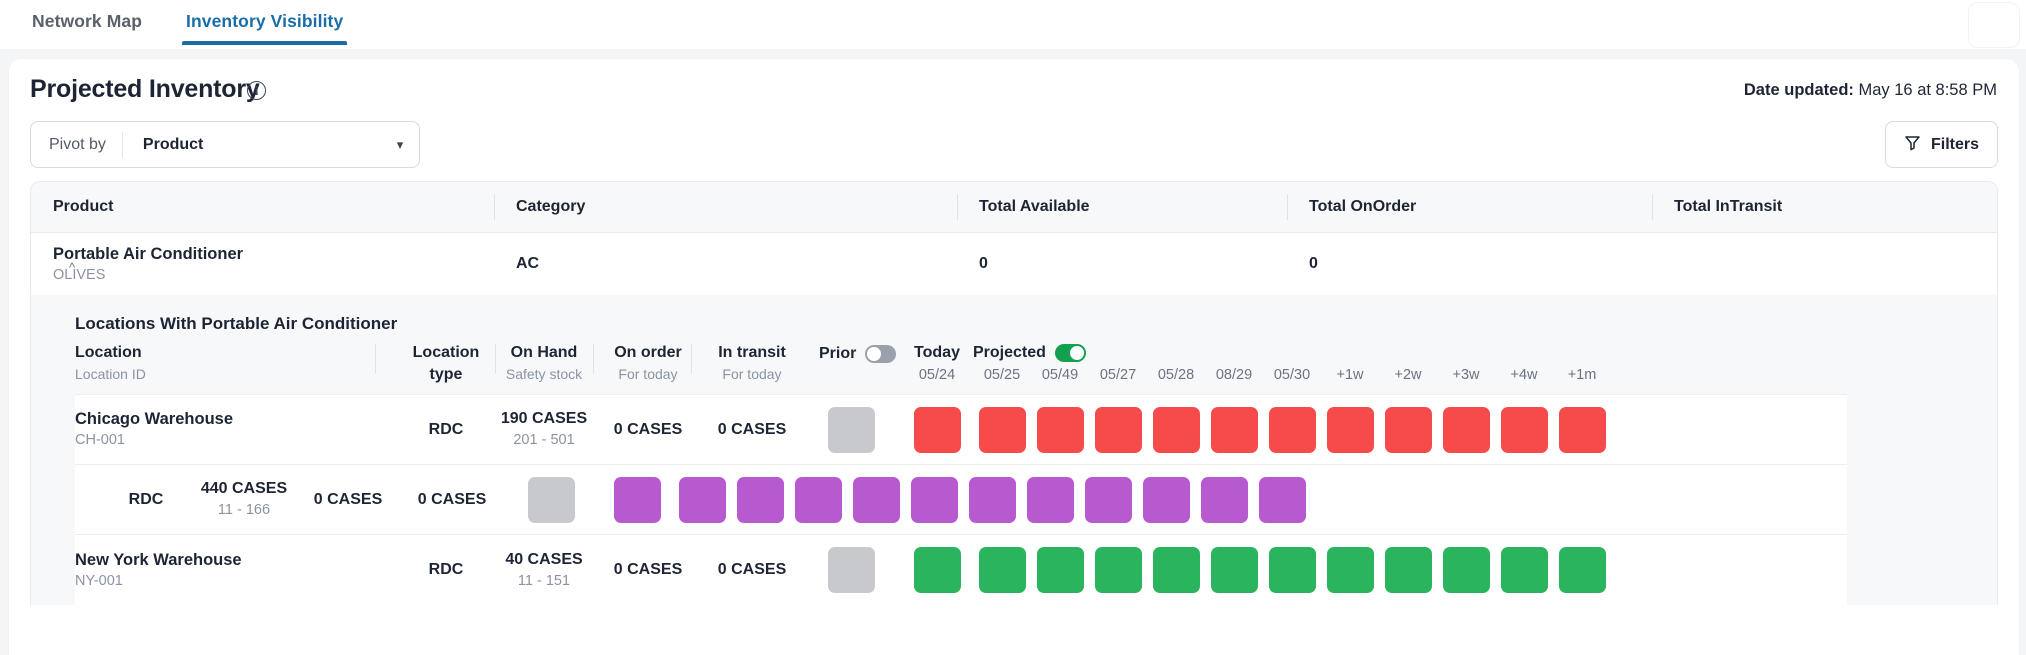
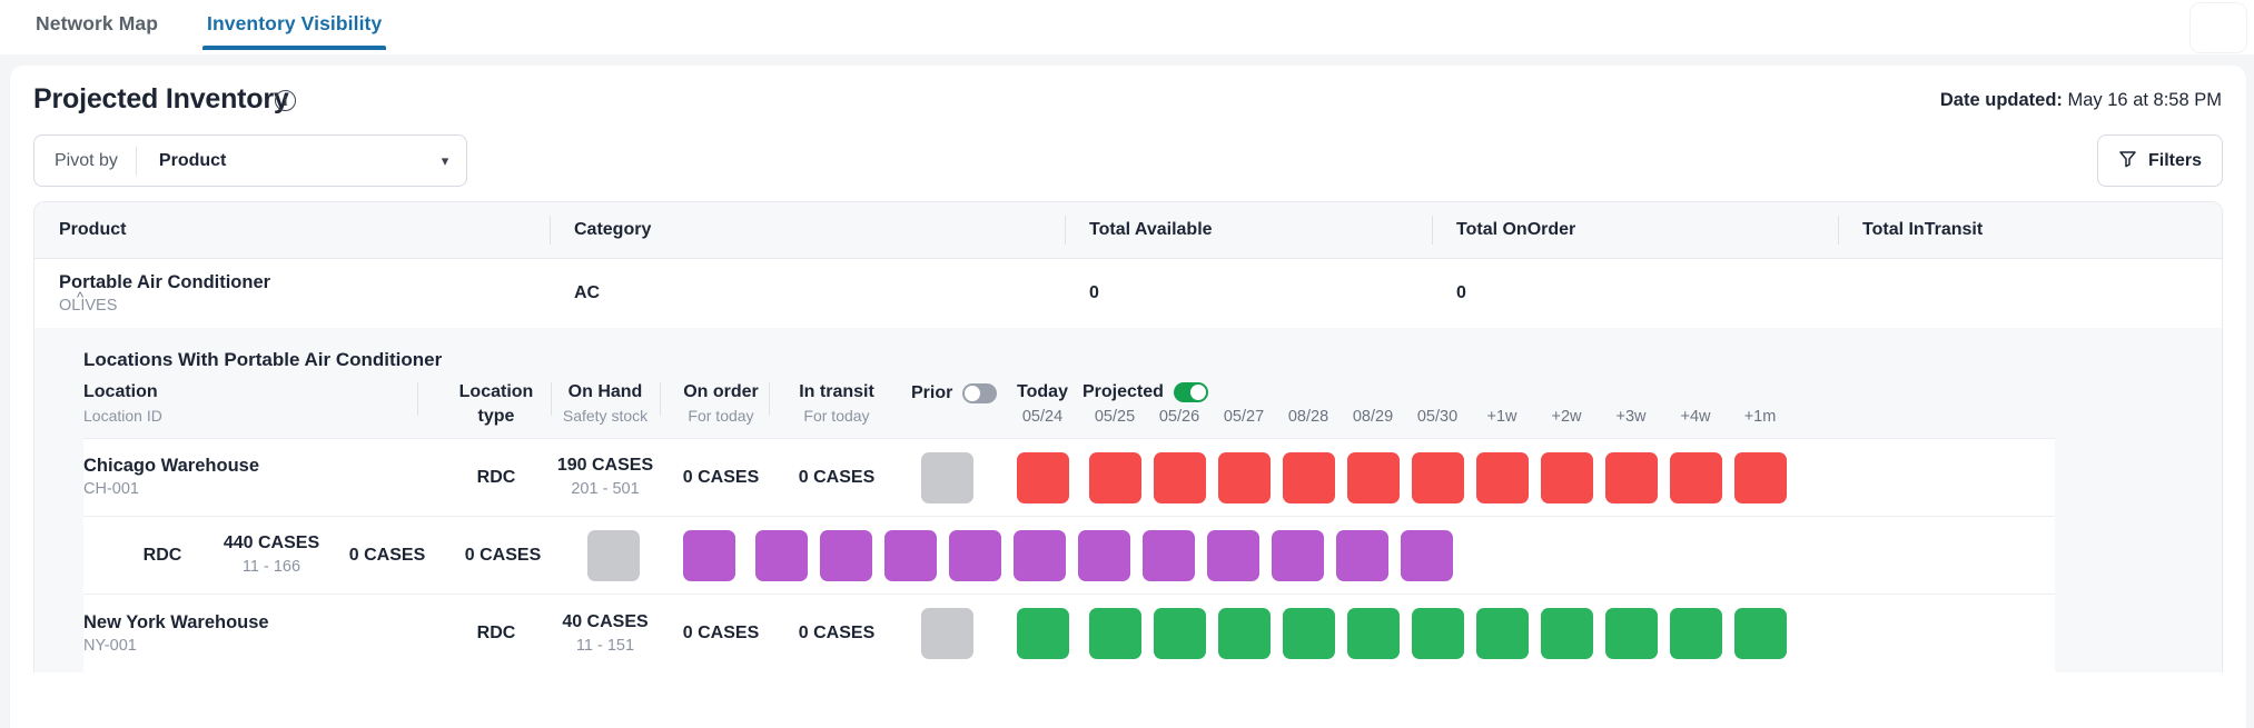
  Network Map
  Inventory Visibility
  Projected Inventory
  i
  Date updated: May 16 at 8:58 PM
  Pivot by
  Product
  ▾
  Filters
  Product
  Category
  Total Available
  Total OnOrder
  Total InTransit
  ^
  Portable Air Conditioner
  OLIVES
  AC
  0
  0
  Locations With Portable Air Conditioner
  Location
  Location ID
  Location type
  On Hand
  Safety stock
  On order
  For today
  In transit
  For today
  Prior
  Today
  05/24
  Projected
  05/25
- 05/49
+ 05/26
  05/27
- 05/28
+ 08/28
  08/29
  05/30
  +1w
  +2w
  +3w
  +4w
  +1m
  Chicago Warehouse
  CH-001
  RDC
  190 CASES
  201 - 501
  0 CASES
  0 CASES
  RDC
  440 CASES
  11 - 166
  0 CASES
  0 CASES
  New York Warehouse
  NY-001
  RDC
  40 CASES
  11 - 151
  0 CASES
  0 CASES
